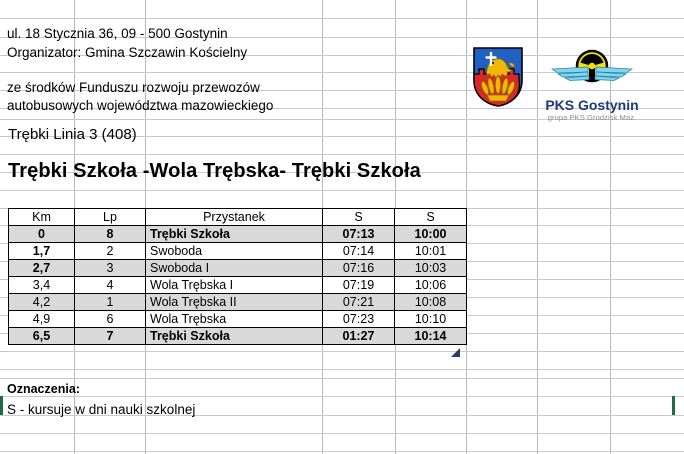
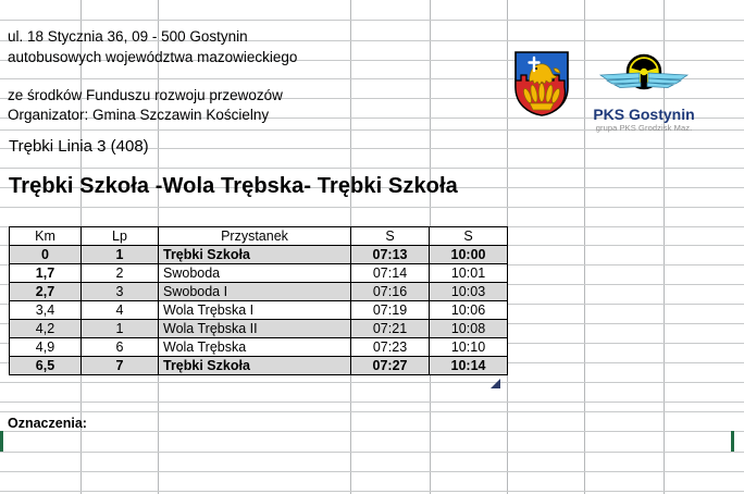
  ul. 18 Stycznia 36, 09 - 500 Gostynin
- Organizator: Gmina Szczawin Kościelny
+ autobusowych województwa mazowieckiego
  ze środków Funduszu rozwoju przewozów
- autobusowych województwa mazowieckiego
+ Organizator: Gmina Szczawin Kościelny
  PKS Gostynin
  grupa PKS Grodzisk Maz.
  Trębki Linia 3 (408)
  Trębki Szkoła -Wola Trębska- Trębki Szkoła
  Km	Lp	Przystanek	S	S
- 0	8	Trębki Szkoła	07:13	10:00
+ 0	1	Trębki Szkoła	07:13	10:00
  1,7	2	Swoboda	07:14	10:01
  2,7	3	Swoboda I	07:16	10:03
  3,4	4	Wola Trębska I	07:19	10:06
  4,2	1	Wola Trębska II	07:21	10:08
  4,9	6	Wola Trębska	07:23	10:10
- 6,5	7	Trębki Szkoła	01:27	10:14
+ 6,5	7	Trębki Szkoła	07:27	10:14
  Oznaczenia:
- S - kursuje w dni nauki szkolnej
